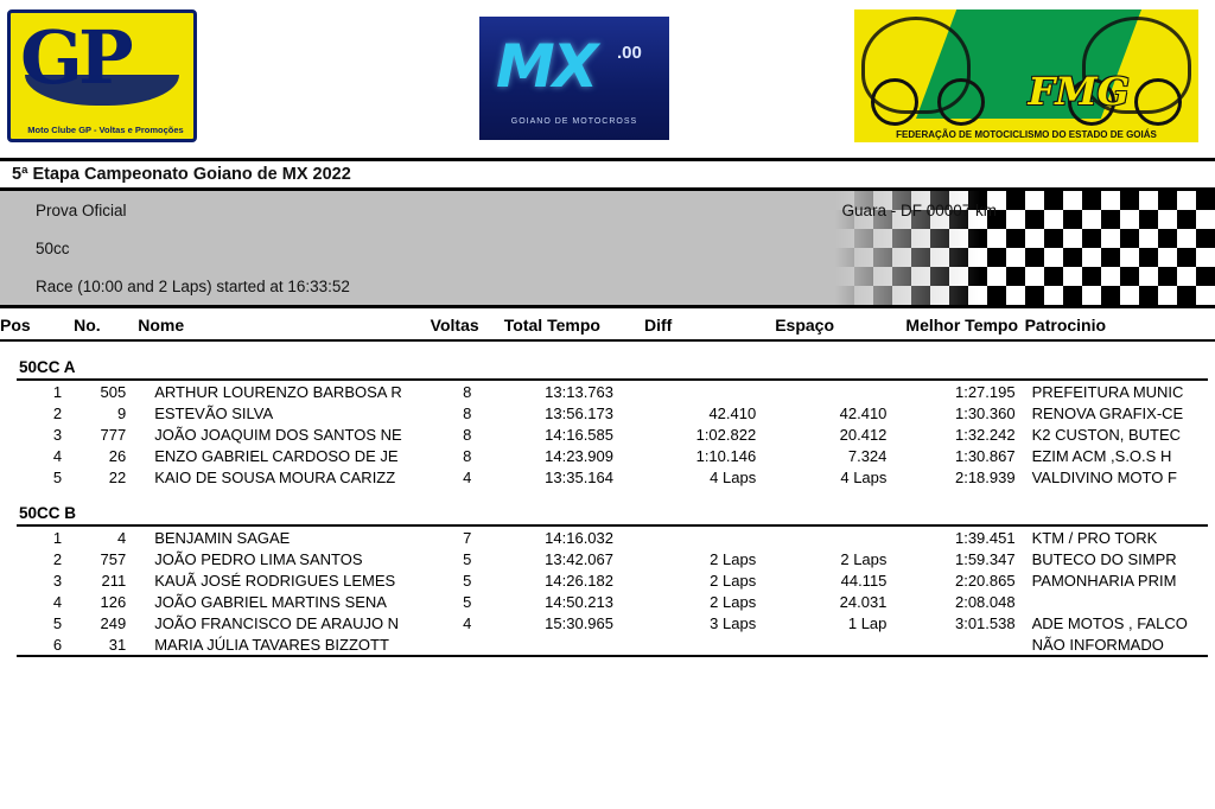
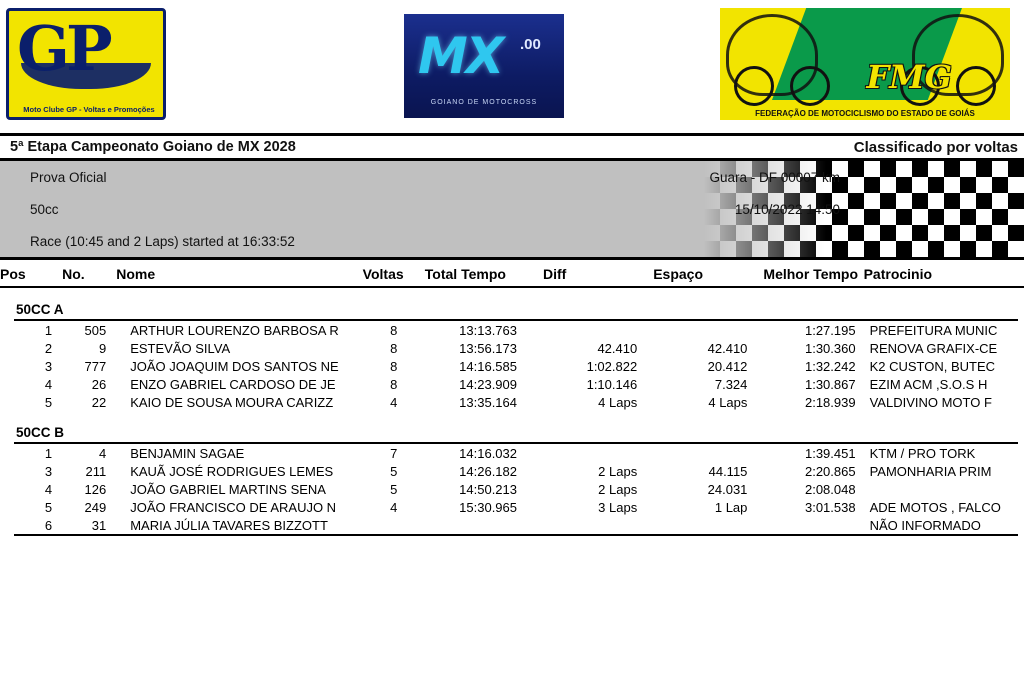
  GP
  Moto Clube GP - Voltas e Promoções
  MX
  .00
  FMG
  FEDERAÇÃO DE MOTOCICLISMO DO ESTADO DE GOIÁS
- 5ª Etapa Campeonato Goiano de MX 2022
+ 5ª Etapa Campeonato Goiano de MX 2028
+ Classificado por voltas
  Prova Oficial
  Guara - DF 00007 km
  50cc
+ 15/10/2022 14:50
- Race (10:00 and 2 Laps) started at 16:33:52
+ Race (10:45 and 2 Laps) started at 16:33:52
  Pos	No.	Nome	Voltas	Total Tempo	Diff	Espaço	Melhor Tempo	Patrocinio
  50CC A
  1	505	ARTHUR LOURENZO BARBOSA R	8	13:13.763			1:27.195	PREFEITURA MUNIC
  2	9	ESTEVÃO SILVA	8	13:56.173	42.410	42.410	1:30.360	RENOVA GRAFIX-CE
  3	777	JOÃO JOAQUIM DOS SANTOS NE	8	14:16.585	1:02.822	20.412	1:32.242	K2 CUSTON, BUTEC
  4	26	ENZO GABRIEL CARDOSO DE JE	8	14:23.909	1:10.146	7.324	1:30.867	EZIM ACM ,S.O.S H
  5	22	KAIO DE SOUSA MOURA CARIZZ	4	13:35.164	4 Laps	4 Laps	2:18.939	VALDIVINO MOTO F
  50CC B
  1	4	BENJAMIN SAGAE	7	14:16.032			1:39.451	KTM / PRO TORK
- 2	757	JOÃO PEDRO LIMA SANTOS	5	13:42.067	2 Laps	2 Laps	1:59.347	BUTECO DO SIMPR
  3	211	KAUÃ JOSÉ RODRIGUES LEMES	5	14:26.182	2 Laps	44.115	2:20.865	PAMONHARIA PRIM
  4	126	JOÃO GABRIEL MARTINS SENA	5	14:50.213	2 Laps	24.031	2:08.048
  5	249	JOÃO FRANCISCO DE ARAUJO N	4	15:30.965	3 Laps	1 Lap	3:01.538	ADE MOTOS , FALCO
  6	31	MARIA JÚLIA TAVARES BIZZOTT						NÃO INFORMADO
